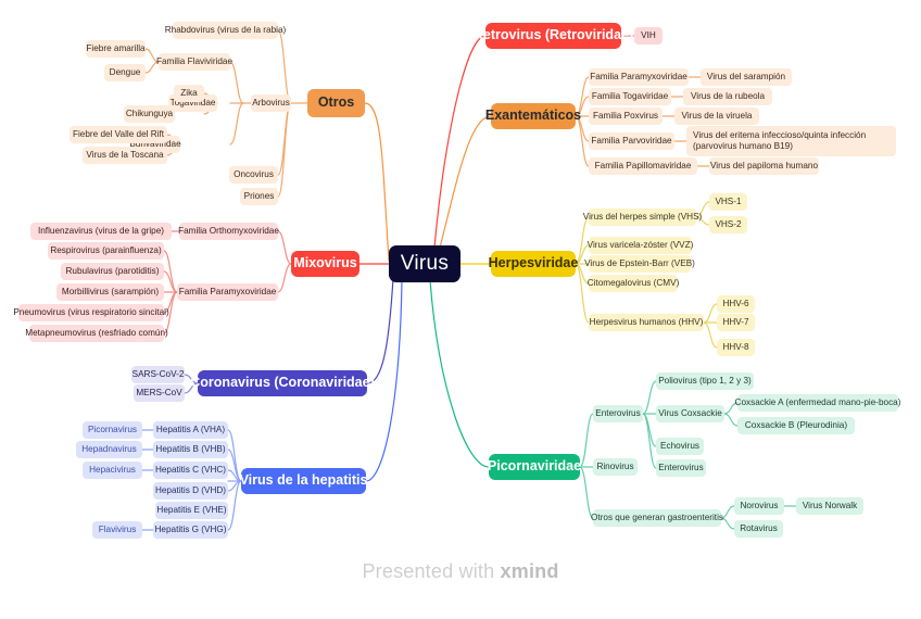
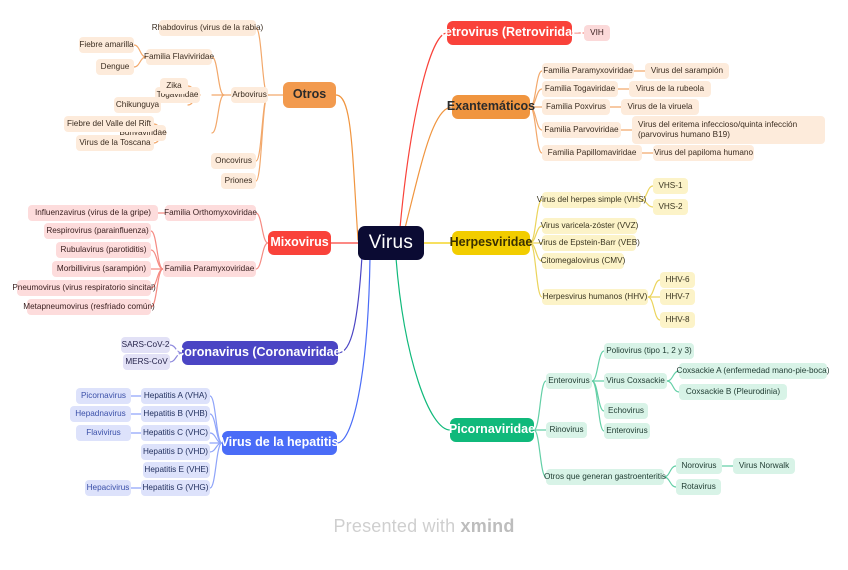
  Virus
  Otros
  Arbovirus
  Rhabdovirus (virus de la rabia)
  Familia Flaviviridae
  Fiebre amarilla
  Dengue
  Togaviridae
  Zika
  Chikunguya
  Bunyaviridae
  Fiebre del Valle del Rift
  Virus de la Toscana
  Oncovirus
  Priones
  Mixovirus
  Familia Orthomyxoviridae
  Influenzavirus (virus de la gripe)
  Familia Paramyxoviridae
  Respirovirus (parainfluenza)
  Rubulavirus (parotiditis)
  Morbillivirus (sarampión)
  Pneumovirus (virus respiratorio sincital)
  Metapneumovirus (resfriado común)
  Coronavirus (Coronaviridae)
  SARS-CoV-2
  MERS-CoV
  Virus de la hepatitis
  Hepatitis A (VHA)
  Picornavirus
  Hepatitis B (VHB)
  Hepadnavirus
  Hepatitis C (VHC)
- Hepacivirus
+ Flavivirus
  Hepatitis D (VHD)
  Hepatitis E (VHE)
  Hepatitis G (VHG)
- Flavivirus
+ Hepacivirus
  Retrovirus (Retroviridae)
  VIH
  Exantemáticos
  Familia Paramyxoviridae
  Virus del sarampión
  Familia Togaviridae
  Virus de la rubeola
  Familia Poxvirus
  Virus de la viruela
  Familia Parvoviridae
  Virus del eritema infeccioso/quinta infección (parvovirus humano B19)
  Familia Papillomaviridae
  Virus del papiloma humano
  Herpesviridae
  Virus del herpes simple (VHS)
  VHS-1
  VHS-2
  Virus varicela-zóster (VVZ)
  Virus de Epstein-Barr (VEB)
  Citomegalovirus (CMV)
  Herpesvirus humanos (HHV)
  HHV-6
  HHV-7
  HHV-8
  Picornaviridae
  Enterovirus
  Poliovirus (tipo 1, 2 y 3)
  Virus Coxsackie
  Coxsackie A (enfermedad mano-pie-boca)
  Coxsackie B (Pleurodinia)
  Echovirus
  Enterovirus
  Rinovirus
  Otros que generan gastroenteritis
  Norovirus
  Virus Norwalk
  Rotavirus
  Presented with xmind
